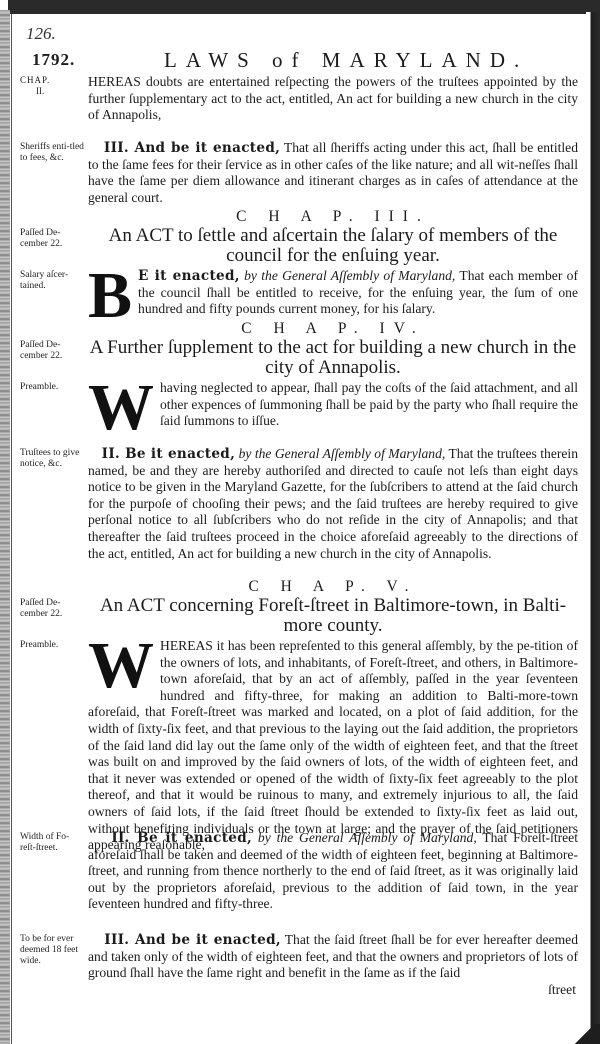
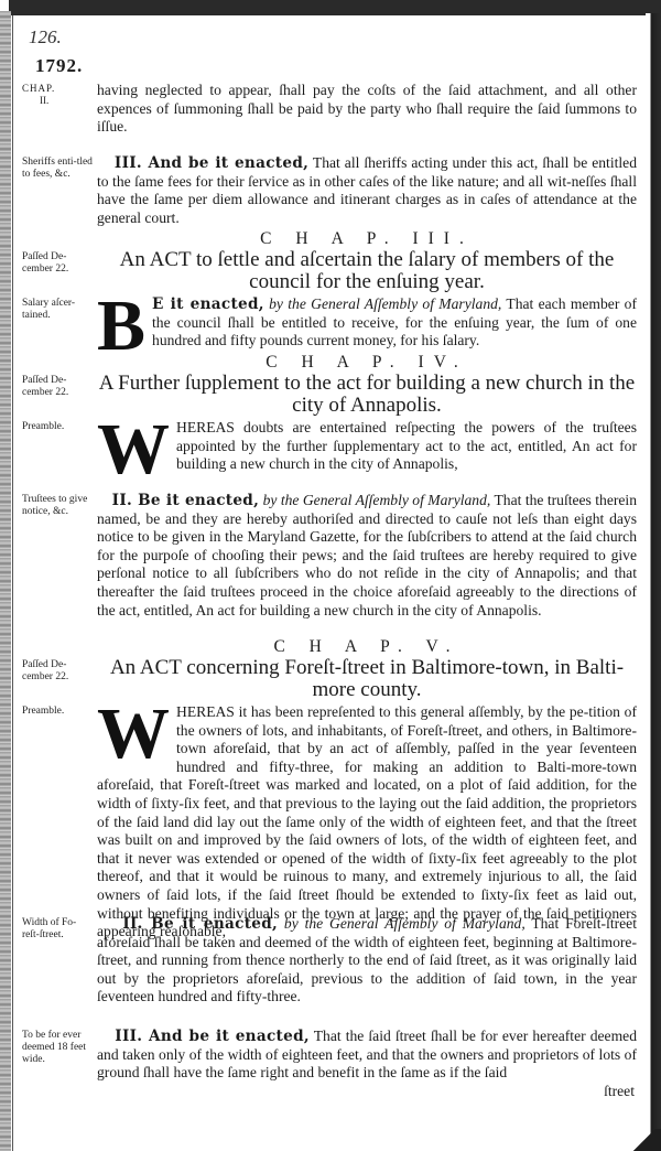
  126.
  1792.
- LAWS of MARYLAND.
  CHAP.
  II.
- HEREAS doubts are entertained reſpecting the powers of the truſtees appointed by the further ſupplementary act to the act, entitled, An act for building a new church in the city of Annapolis,
+ having neglected to appear, ſhall pay the coſts of the ſaid attachment, and all other expences of ſummoning ſhall be paid by the party who ſhall require the ſaid ſummons to iſſue.
  Sheriffs enti-tled to fees, &c.
  III. And be it enacted, That all ſheriffs acting under this act, ſhall be entitled to the ſame fees for their ſervice as in other caſes of the like nature; and all wit-neſſes ſhall have the ſame per diem allowance and itinerant charges as in caſes of attendance at the general court.
  C H A P. III.
  Paſſed De-cember 22.
  An ACT to ſettle and aſcertain the ſalary of members of the council for the enſuing year.
  Salary aſcer-tained.
  B
  E it enacted, by the General Aſſembly of Maryland, That each member of the council ſhall be entitled to receive, for the enſuing year, the ſum of one hundred and fifty pounds current money, for his ſalary.
  C H A P. IV.
  Paſſed De-cember 22.
  A Further ſupplement to the act for building a new church in the city of Annapolis.
  Preamble.
  W
- having neglected to appear, ſhall pay the coſts of the ſaid attachment, and all other expences of ſummoning ſhall be paid by the party who ſhall require the ſaid ſummons to iſſue.
+ HEREAS doubts are entertained reſpecting the powers of the truſtees appointed by the further ſupplementary act to the act, entitled, An act for building a new church in the city of Annapolis,
  Truſtees to give notice, &c.
  II. Be it enacted, by the General Aſſembly of Maryland, That the truſtees therein named, be and they are hereby authoriſed and directed to cauſe not leſs than eight days notice to be given in the Maryland Gazette, for the ſubſcribers to attend at the ſaid church for the purpoſe of chooſing their pews; and the ſaid truſtees are hereby required to give perſonal notice to all ſubſcribers who do not reſide in the city of Annapolis; and that thereafter the ſaid truſtees proceed in the choice aforeſaid agreeably to the directions of the act, entitled, An act for building a new church in the city of Annapolis.
  C H A P. V.
  Paſſed De-cember 22.
  An ACT concerning Foreſt-ſtreet in Baltimore-town, in Balti-more county.
  Preamble.
  W
  HEREAS it has been repreſented to this general aſſembly, by the pe-tition of the owners of lots, and inhabitants, of Foreſt-ſtreet, and others, in Baltimore-town aforeſaid, that by an act of aſſembly, paſſed in the year ſeventeen hundred and fifty-three, for making an addition to Balti-more-town aforeſaid, that Foreſt-ſtreet was marked and located, on a plot of ſaid addition, for the width of ſixty-ſix feet, and that previous to the laying out the ſaid addition, the proprietors of the ſaid land did lay out the ſame only of the width of eighteen feet, and that the ſtreet was built on and improved by the ſaid owners of lots, of the width of eighteen feet, and that it never was extended or opened of the width of ſixty-ſix feet agreeably to the plot thereof, and that it would be ruinous to many, and extremely injurious to all, the ſaid owners of ſaid lots, if the ſaid ſtreet ſhould be extended to ſixty-ſix feet as laid out, without benefiting individuals or the town at large; and the prayer of the ſaid petitioners appearing reaſonable,
  Width of Fo-reſt-ſtreet.
  II. Be it enacted, by the General Aſſembly of Maryland, That Foreſt-ſtreet aforeſaid ſhall be taken and deemed of the width of eighteen feet, beginning at Baltimore-ſtreet, and running from thence northerly to the end of ſaid ſtreet, as it was originally laid out by the proprietors aforeſaid, previous to the addition of ſaid town, in the year ſeventeen hundred and fifty-three.
  To be for ever deemed 18 feet wide.
  III. And be it enacted, That the ſaid ſtreet ſhall be for ever hereafter deemed and taken only of the width of eighteen feet, and that the owners and proprietors of lots of ground ſhall have the ſame right and benefit in the ſame as if the ſaid
  ſtreet
